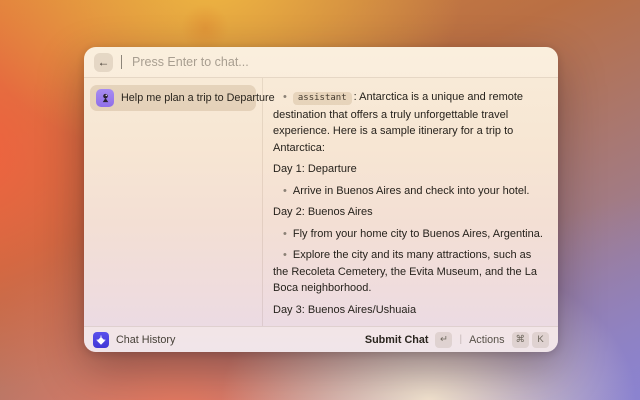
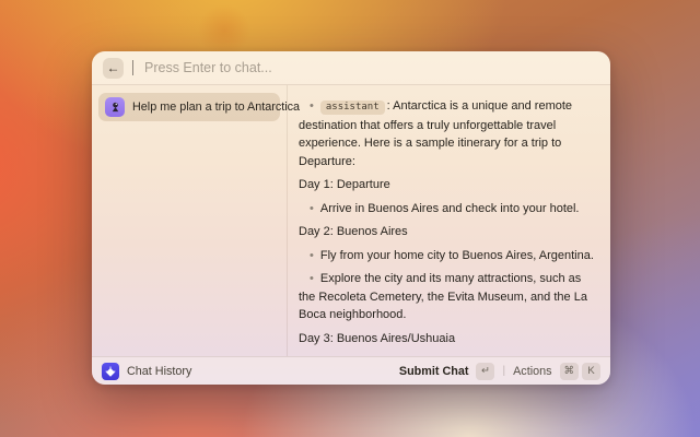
  ←
  Press Enter to chat...
- Help me plan a trip to Departure
+ Help me plan a trip to Antarctica
- • assistant : Antarctica is a unique and remote destination that offers a truly unforgettable travel experience. Here is a sample itinerary for a trip to Antarctica:
+ • assistant : Antarctica is a unique and remote destination that offers a truly unforgettable travel experience. Here is a sample itinerary for a trip to Departure:
  Day 1: Departure
  • Arrive in Buenos Aires and check into your hotel.
  Day 2: Buenos Aires
  • Fly from your home city to Buenos Aires, Argentina.
  • Explore the city and its many attractions, such as the Recoleta Cemetery, the Evita Museum, and the La Boca neighborhood.
  Day 3: Buenos Aires/Ushuaia
  Chat History
  Submit Chat
  ↵
  |
  Actions
  ⌘
  K
